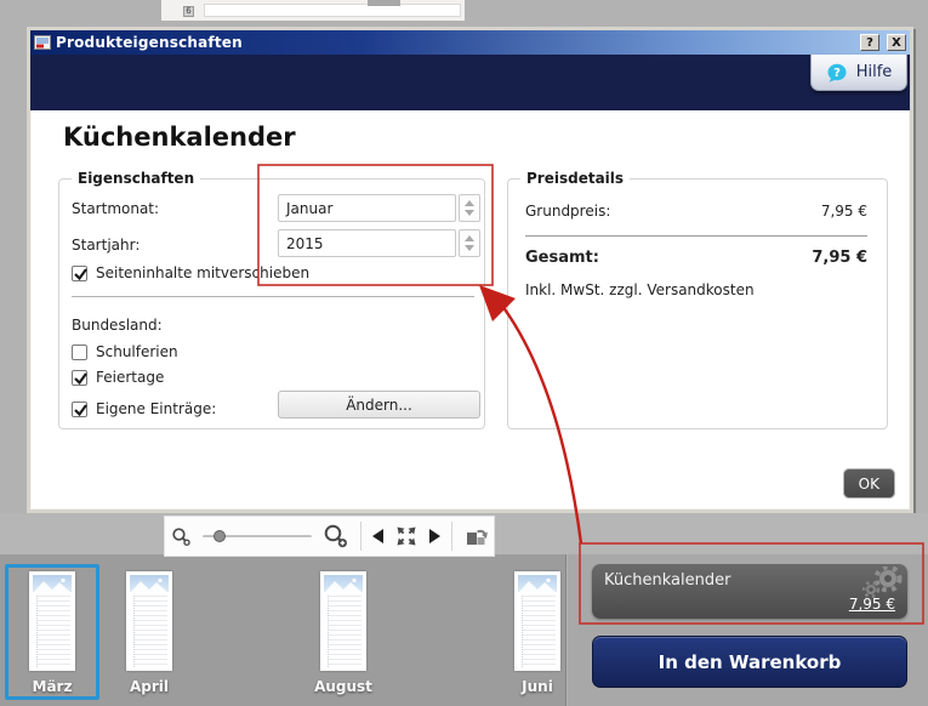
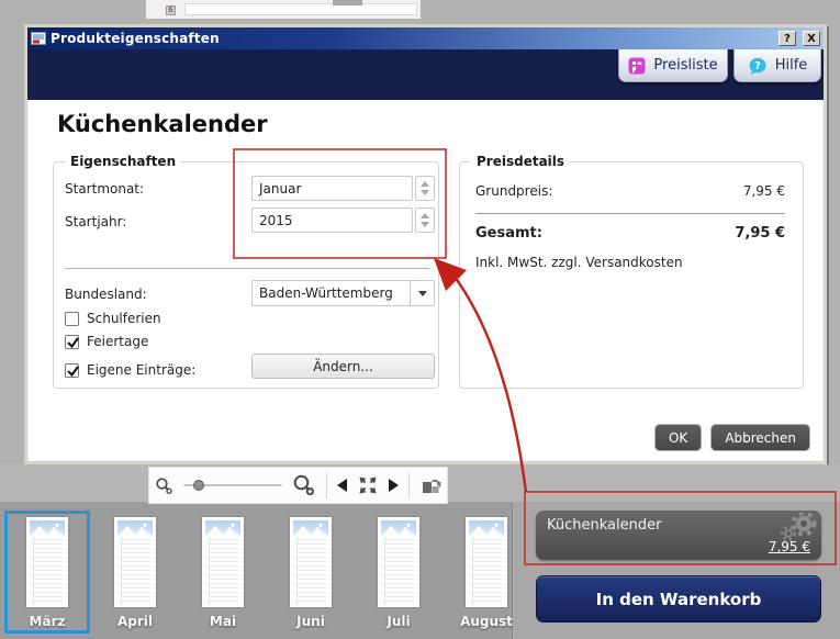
  6
  Produkteigenschaften
  ?
  X
+ Preisliste
  ?
  Hilfe
  Küchenkalender
  Eigenschaften
  Startmonat:
  Januar
  Startjahr:
  2015
- Seiteninhalte mitverschieben
  Bundesland:
+ Baden-Württemberg
  Schulferien
  Feiertage
  Eigene Einträge:
  Ändern...
  Preisdetails
  Grundpreis:
  7,95 €
  Gesamt:
  7,95 €
  Inkl. MwSt. zzgl. Versandkosten
  OK
+ Abbrechen
  März
  April
+ Mai
- August
+ Juni
+ Juli
- Juni
+ August
  Küchenkalender
  7,95 €
  In den Warenkorb
